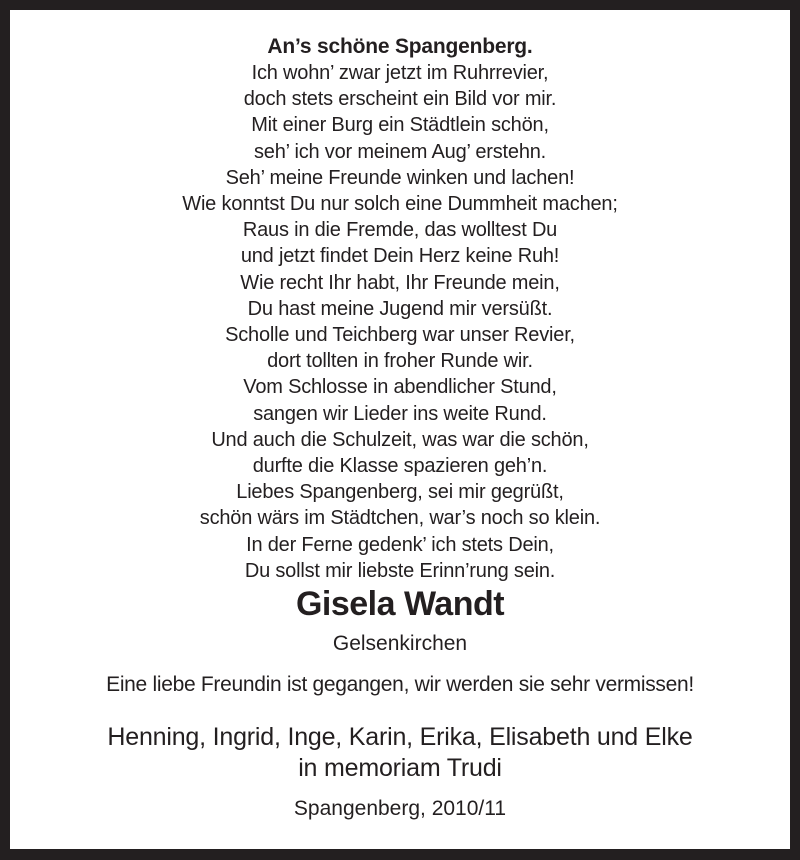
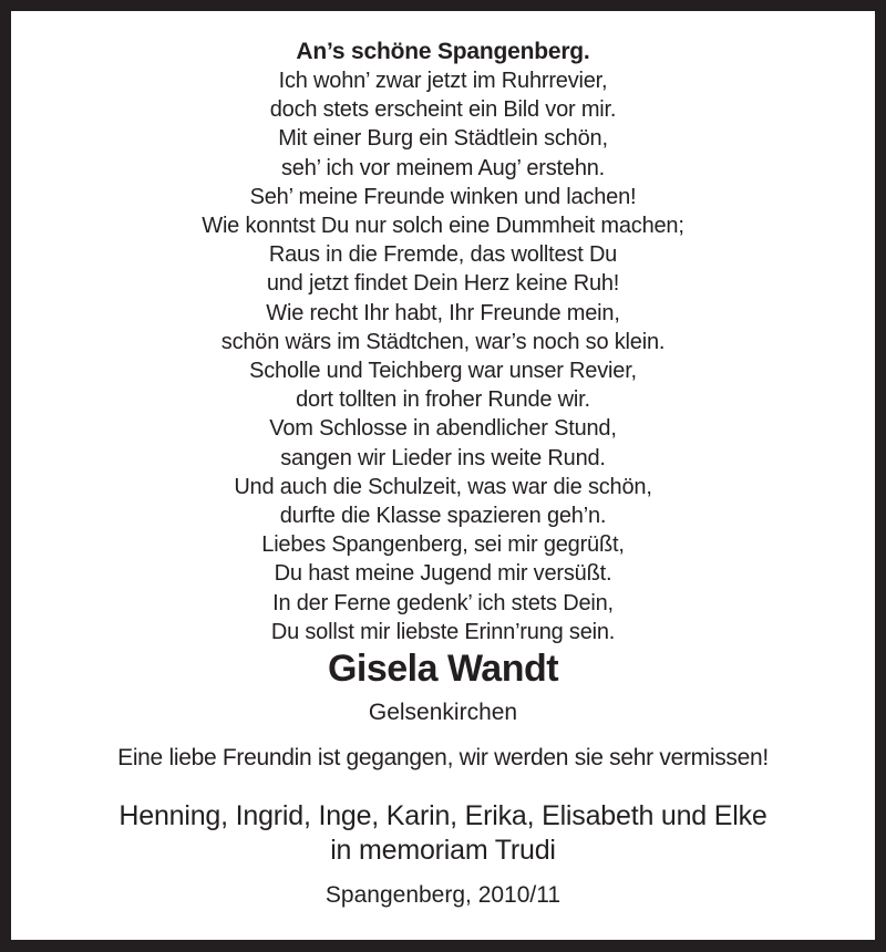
  An’s schöne Spangenberg.
  Ich wohn’ zwar jetzt im Ruhrrevier,
  doch stets erscheint ein Bild vor mir.
  Mit einer Burg ein Städtlein schön,
  seh’ ich vor meinem Aug’ erstehn.
  Seh’ meine Freunde winken und lachen!
  Wie konntst Du nur solch eine Dummheit machen;
  Raus in die Fremde, das wolltest Du
  und jetzt findet Dein Herz keine Ruh!
  Wie recht Ihr habt, Ihr Freunde mein,
- Du hast meine Jugend mir versüßt.
+ schön wärs im Städtchen, war’s noch so klein.
  Scholle und Teichberg war unser Revier,
  dort tollten in froher Runde wir.
  Vom Schlosse in abendlicher Stund,
  sangen wir Lieder ins weite Rund.
  Und auch die Schulzeit, was war die schön,
  durfte die Klasse spazieren geh’n.
  Liebes Spangenberg, sei mir gegrüßt,
- schön wärs im Städtchen, war’s noch so klein.
+ Du hast meine Jugend mir versüßt.
  In der Ferne gedenk’ ich stets Dein,
  Du sollst mir liebste Erinn’rung sein.
  Gisela Wandt
  Gelsenkirchen
  Eine liebe Freundin ist gegangen, wir werden sie sehr vermissen!
  Henning, Ingrid, Inge, Karin, Erika, Elisabeth und Elke
  in memoriam Trudi
  Spangenberg, 2010/11
